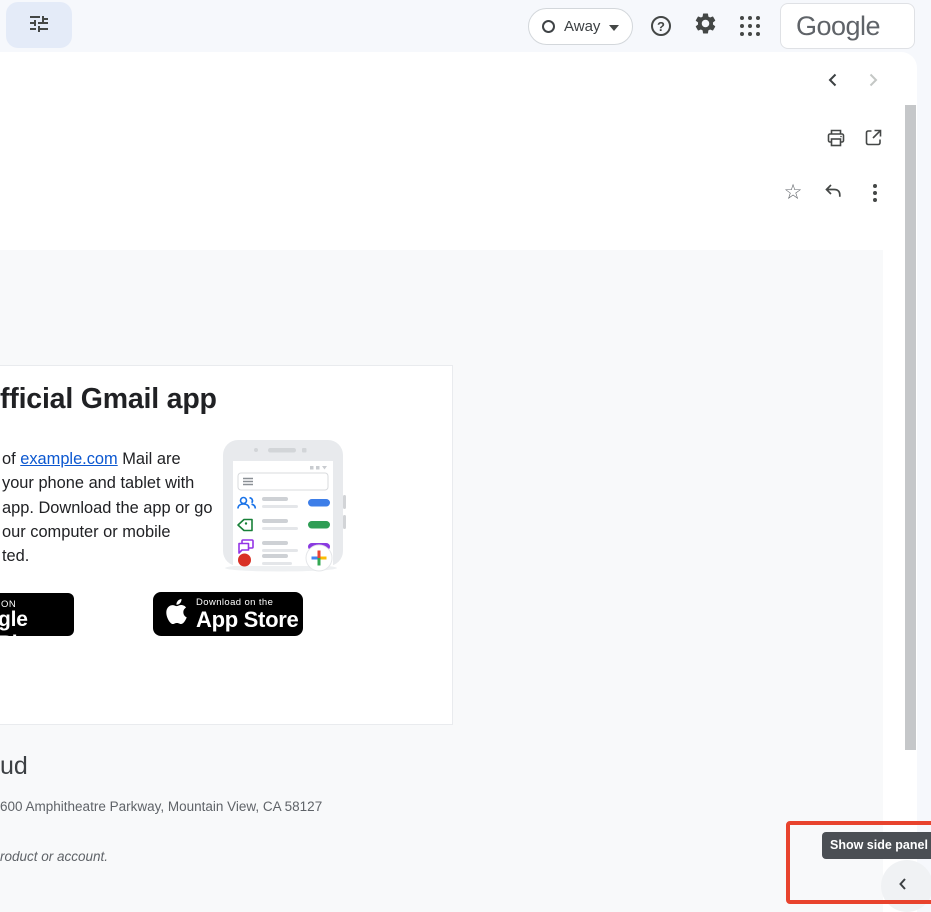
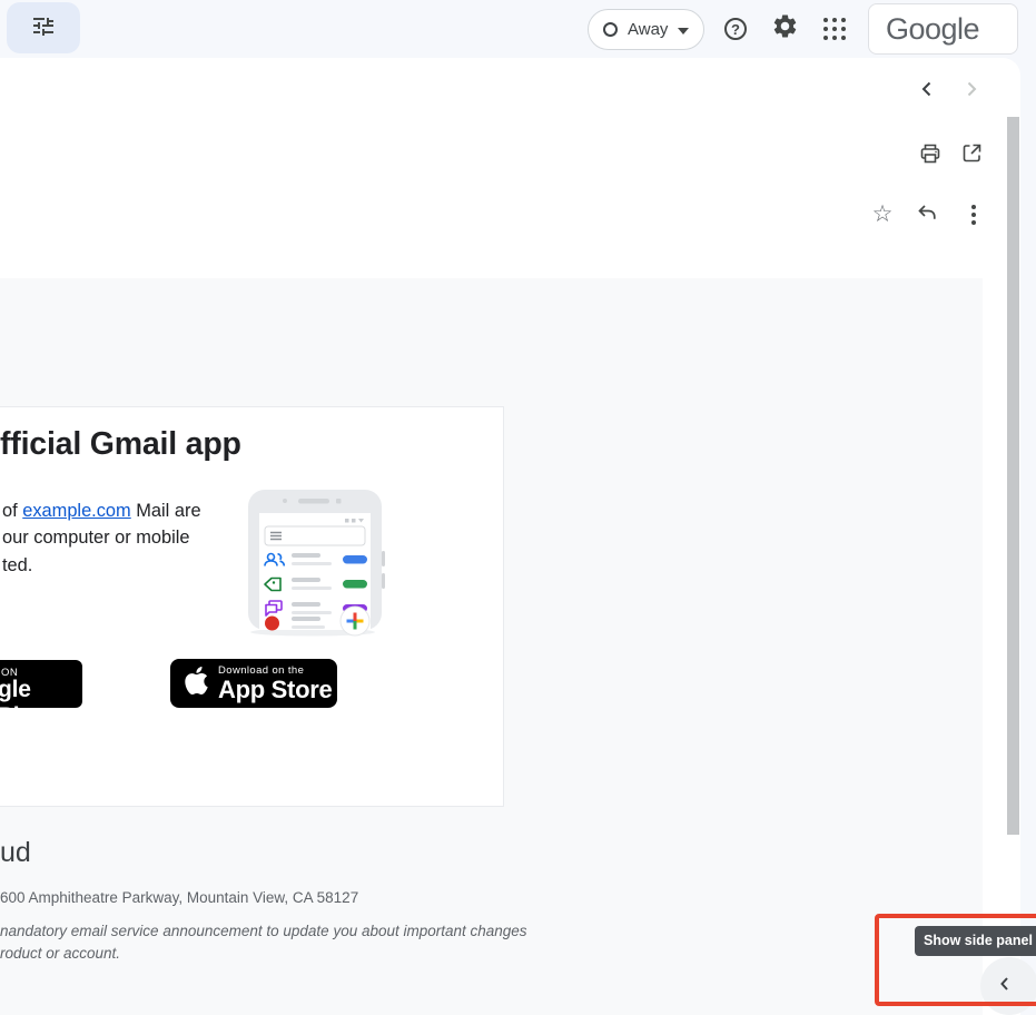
  Away
  ?
  Google
  ☆
  fficial Gmail app
  of example.com Mail are
- your phone and tablet with
- app. Download the app or go
  our computer or mobile
  ted.
  ON
  gle Play
  Download on the
  App Store
  ud
  600 Amphitheatre Parkway, Mountain View, CA 58127
+ nandatory email service announcement to update you about important changes
  roduct or account.
  Show side panel
